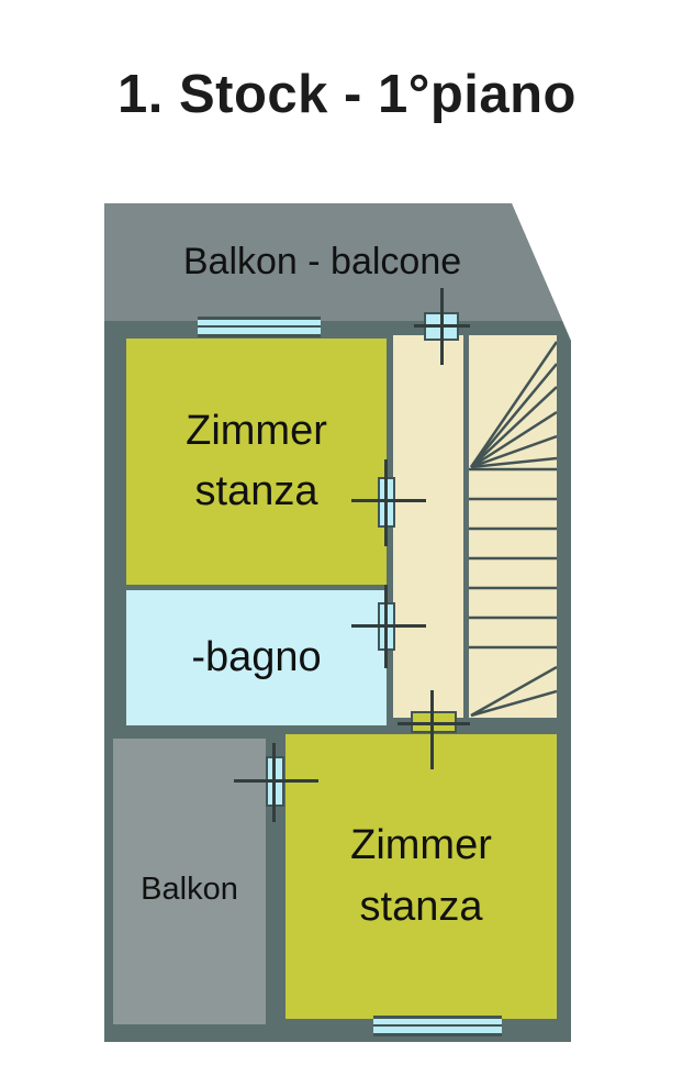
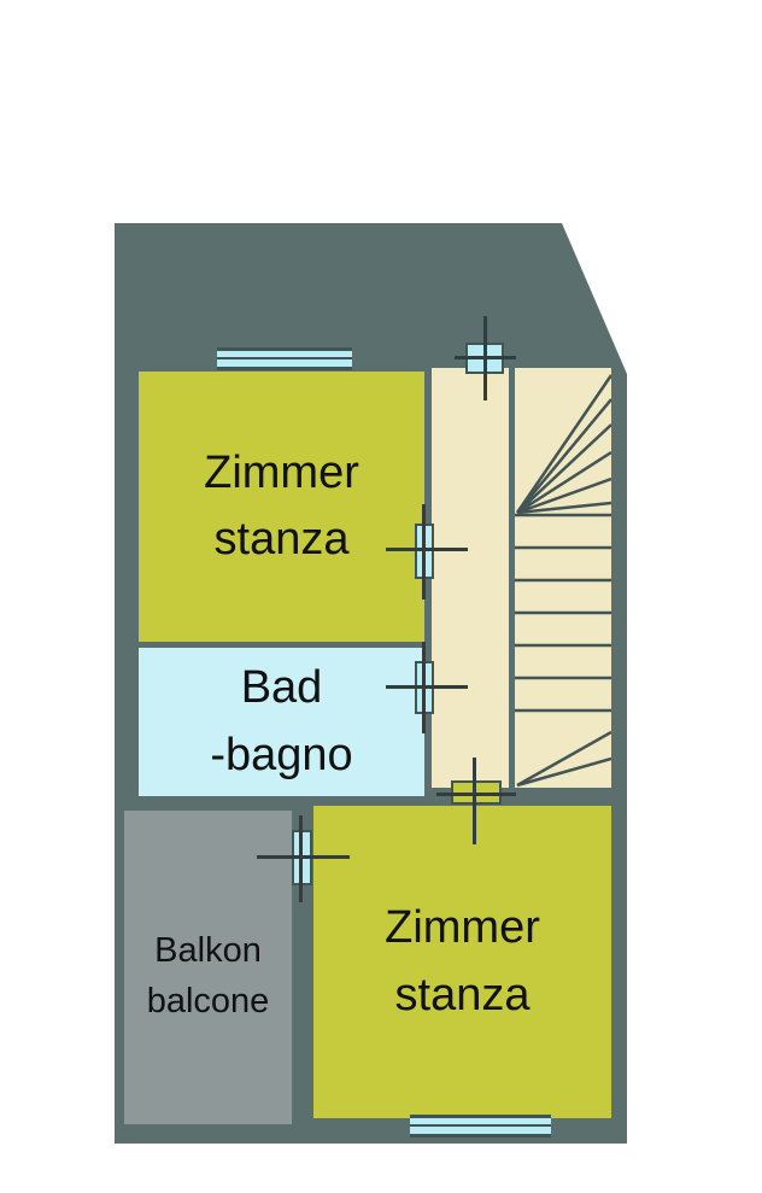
- 1. Stock - 1°piano
- Balkon - balcone
  Zimmer
  stanza
+ Bad
  -bagno
  Balkon
+ balcone
  Zimmer
  stanza
